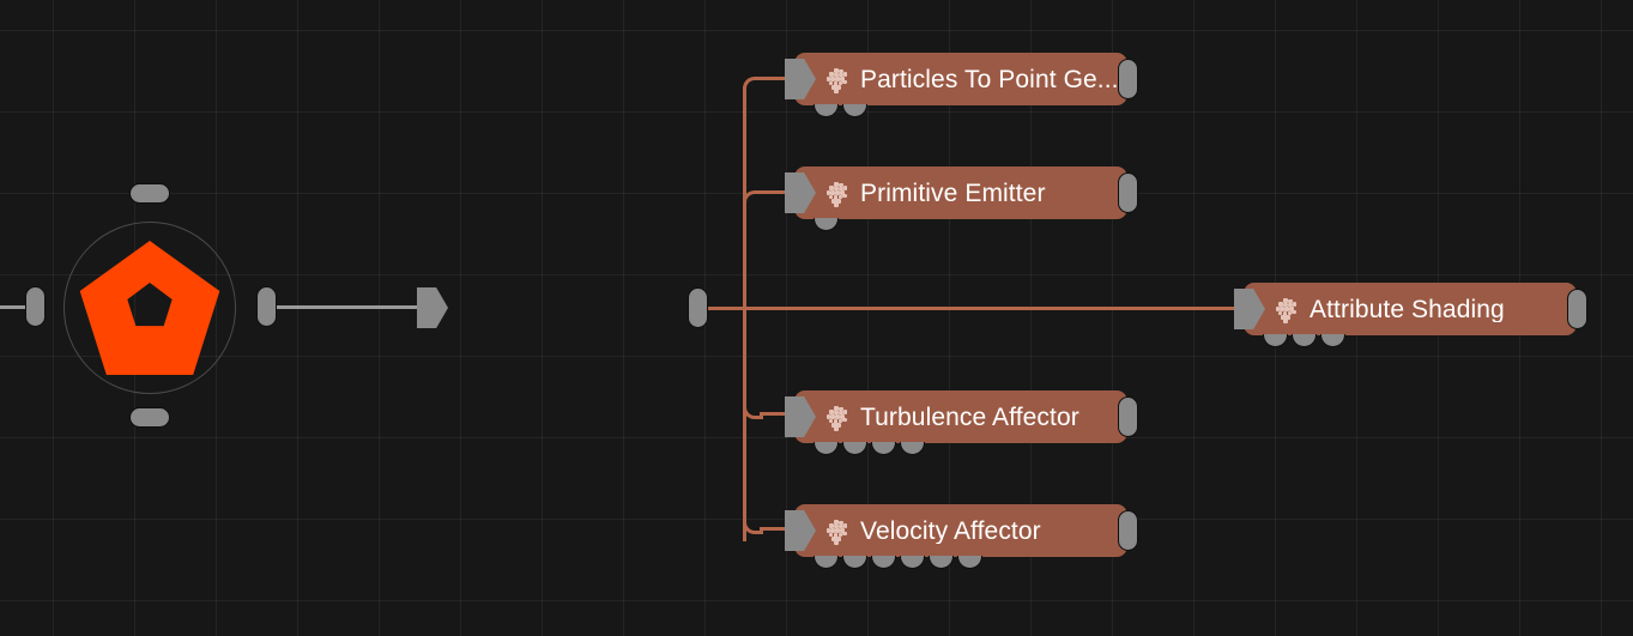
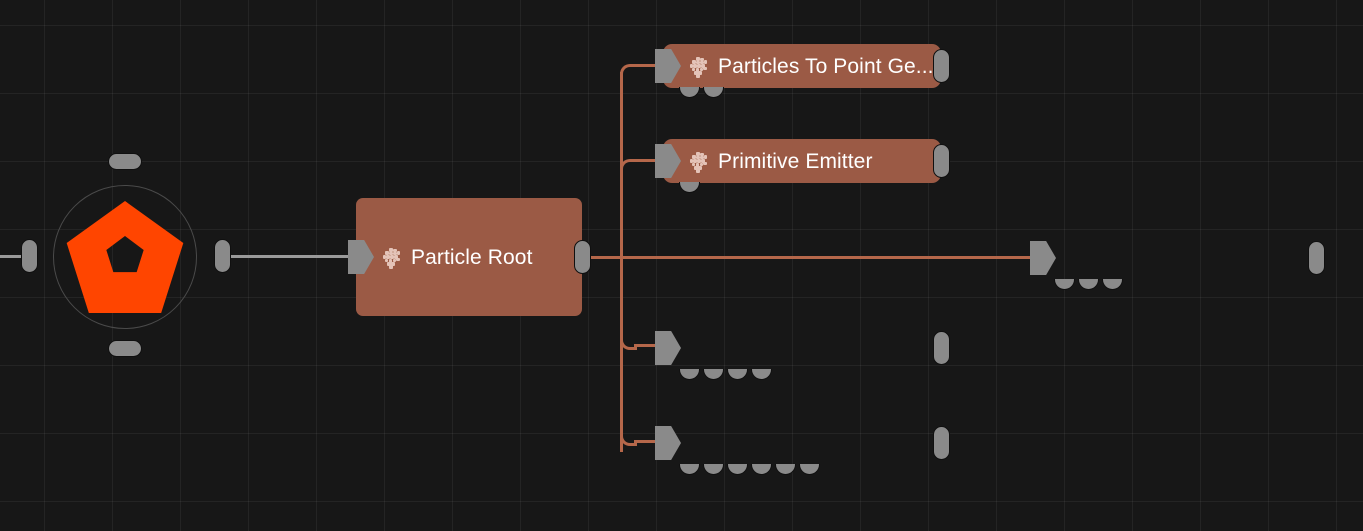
+ Particle Root
  Particles To Point Ge...
  Primitive Emitter
- Attribute Shading
- Turbulence Affector
- Velocity Affector
